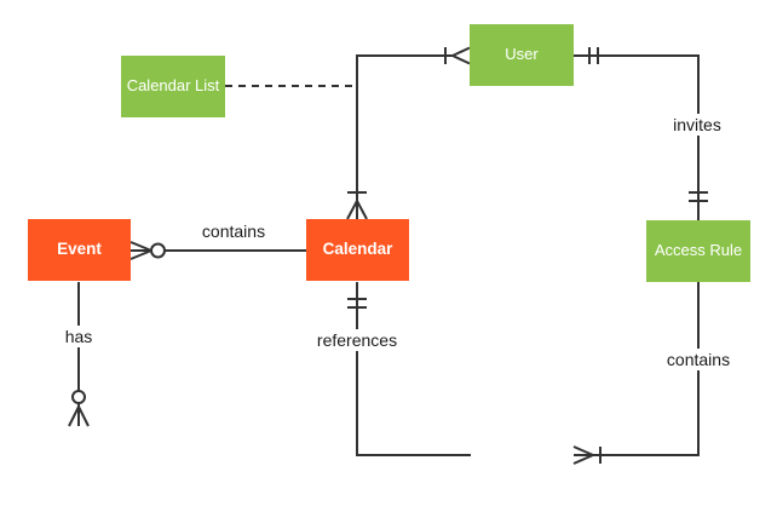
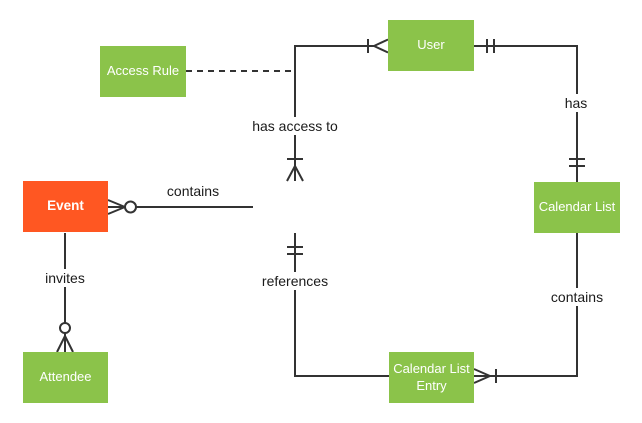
- Calendar List
+ Access Rule
  User
  Event
- Calendar
- Access Rule
+ Calendar List
+ Attendee
+ Calendar List Entry
  contains
+ has access to
- invites
+ has
  contains
  references
- has
+ invites
